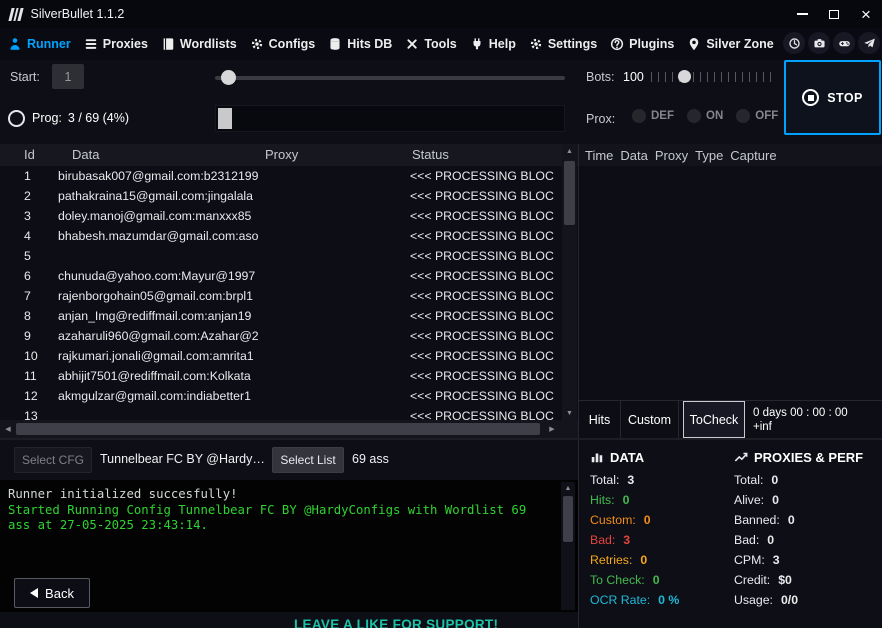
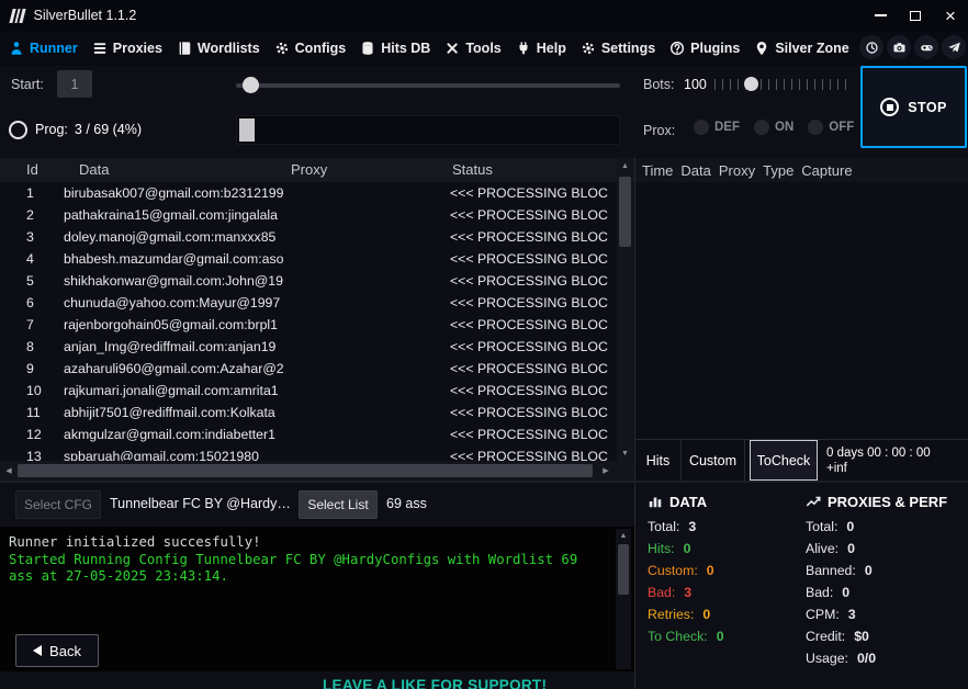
  SilverBullet 1.1.2
  Runner
  Proxies
  Wordlists
  Configs
  Hits DB
  Tools
  Help
  Settings
  Plugins
  Silver Zone
  Start:
  1
  Bots:
  100
  STOP
  Prog:
  3 / 69 (4%)
  Prox:
  DEF
  ON
  OFF
  Id
  Data
  Proxy
  Status
  1
  birubasak007@gmail.com:b2312199
  <<< PROCESSING BLOC
  2
  pathakraina15@gmail.com:jingalala
  <<< PROCESSING BLOC
  3
  doley.manoj@gmail.com:manxxx85
  <<< PROCESSING BLOC
  4
  bhabesh.mazumdar@gmail.com:aso
  <<< PROCESSING BLOC
  5
+ shikhakonwar@gmail.com:John@19
  <<< PROCESSING BLOC
  6
  chunuda@yahoo.com:Mayur@1997
  <<< PROCESSING BLOC
  7
  rajenborgohain05@gmail.com:brpl1
  <<< PROCESSING BLOC
  8
  anjan_Img@rediffmail.com:anjan19
  <<< PROCESSING BLOC
  9
  azaharuli960@gmail.com:Azahar@2
  <<< PROCESSING BLOC
  10
  rajkumari.jonali@gmail.com:amrita1
  <<< PROCESSING BLOC
  11
  abhijit7501@rediffmail.com:Kolkata
  <<< PROCESSING BLOC
  12
  akmgulzar@gmail.com:indiabetter1
  <<< PROCESSING BLOC
  13
+ spbaruah@gmail.com:15021980
  <<< PROCESSING BLOC
  Time
  Data
  Proxy
  Type
  Capture
  Hits
  Custom
  ToCheck
  0 days 00 : 00 : 00
  +inf
  Select CFG
  Tunnelbear FC BY @HardyCo
  Select List
  69 ass
  Runner initialized succesfully!
  Started Running Config Tunnelbear FC BY @HardyConfigs with Wordlist 69 ass at 27-05-2025 23:43:14.
  Back
  LEAVE A LIKE FOR SUPPORT!
  DATA
  Total:
  3
  Hits:
  0
  Custom:
  0
  Bad:
  3
  Retries:
  0
  To Check:
  0
- OCR Rate:
- 0 %
  PROXIES & PERF
  Total:
  0
  Alive:
  0
  Banned:
  0
  Bad:
  0
  CPM:
  3
  Credit:
  $0
  Usage:
  0/0
